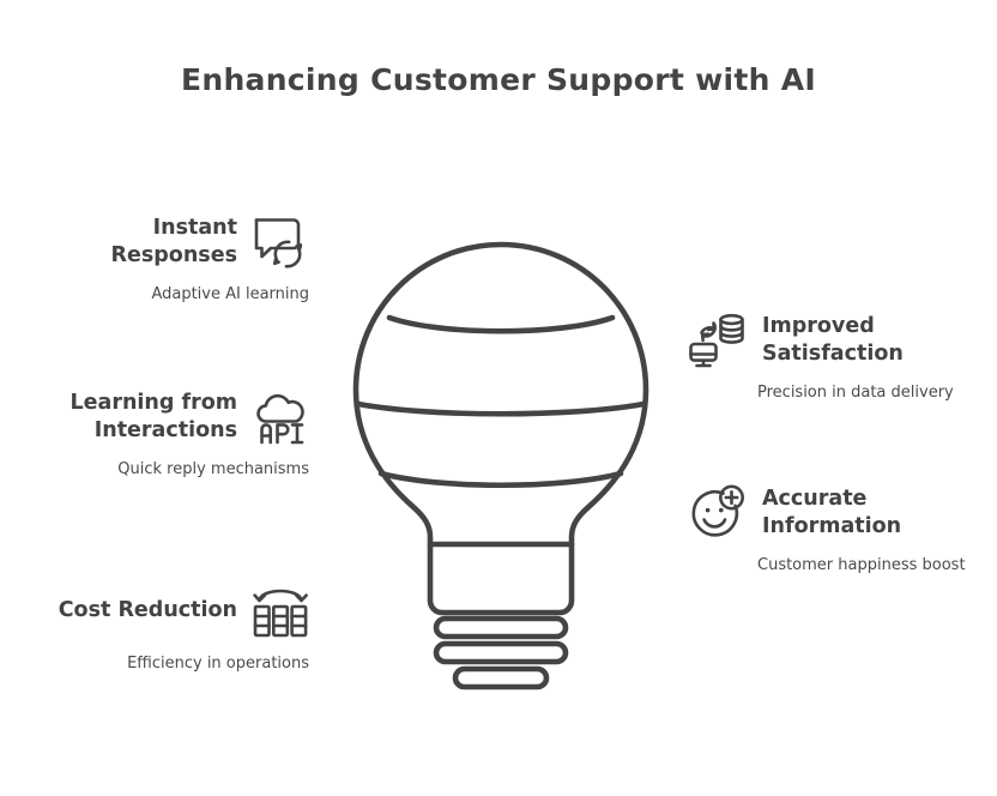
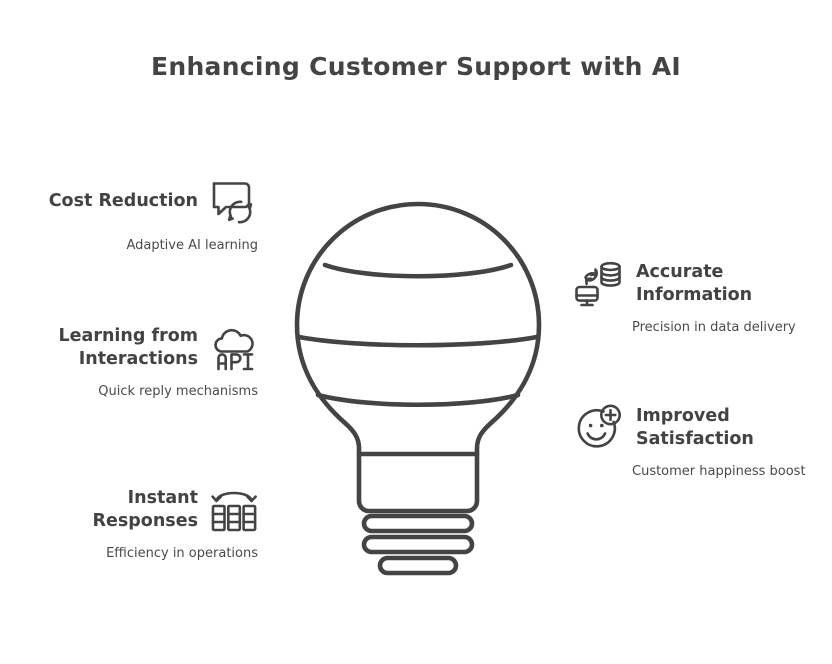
  Enhancing Customer Support with AI
- Instant Responses
+ Cost Reduction
  Adaptive AI learning
  Learning from Interactions
  Quick reply mechanisms
- Cost Reduction
+ Instant Responses
  Efficiency in operations
- Improved Satisfaction
+ Accurate Information
  Precision in data delivery
- Accurate Information
+ Improved Satisfaction
  Customer happiness boost
